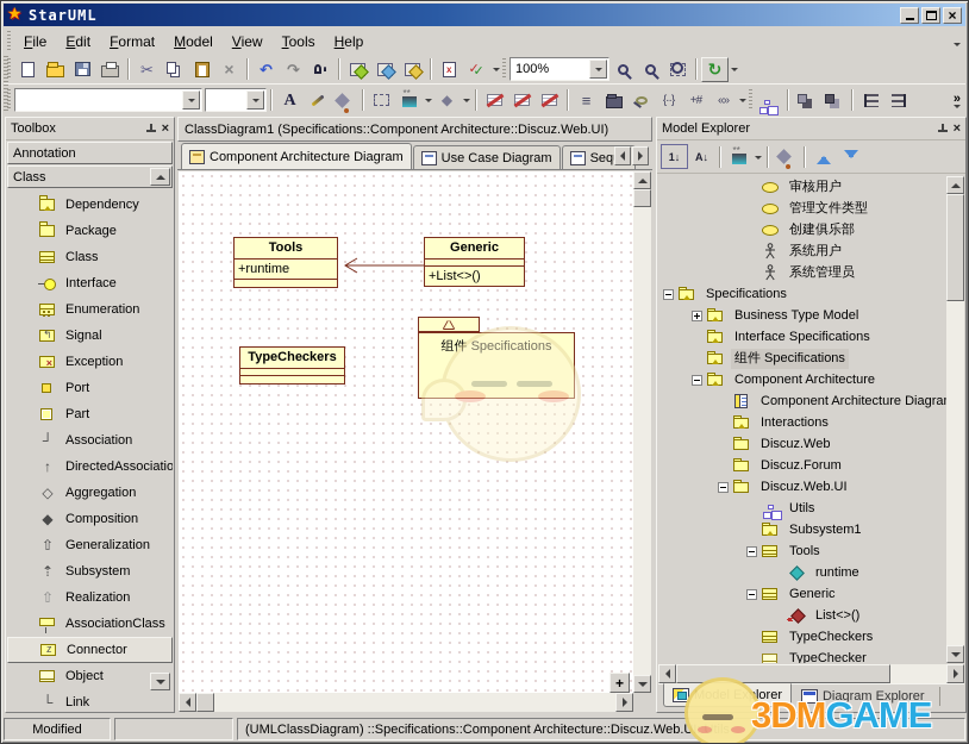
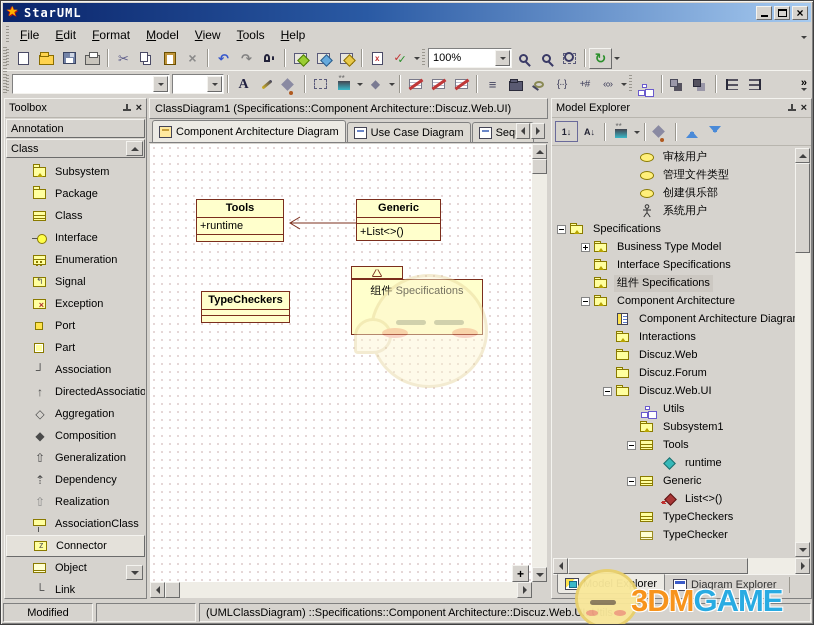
  StarUML
  ×
  File
  Edit
  Format
  Model
  View
  Tools
  Help
  ✂
  ×
  ↶
  ↷
  100%
  ↻
  A
  ◆
  ≡
  {··}
  +#
  «»
  »
  Toolbox
  ×
  Annotation
  Class
- Dependency
+ Subsystem
  Package
  Class
  Interface
  Enumeration
  Signal
  Exception
  Port
  Part
  ┘
  Association
  ↑
  DirectedAssociatio
  ◇
  Aggregation
  ◆
  Composition
  ⇧
  Generalization
  ⇡
- Subsystem
+ Dependency
  ⇧
  Realization
  AssociationClass
  Connector
  Object
  └
  Link
  ClassDiagram1 (Specifications::Component Architecture::Discuz.Web.UI)
  Component Architecture Diagram
  Use Case Diagram
  Seq
  Tools
  +runtime
  Generic
  +List<>()
  TypeCheckers
  组件 Specifications
  +
  Model Explorer
  ×
  1↓
  A↓
  审核用户
  管理文件类型
  创建俱乐部
  系统用户
- 系统管理员
  Specifications
  Business Type Model
  Interface Specifications
  组件 Specifications
  Component Architecture
  Component Architecture Diagra
  Interactions
  Discuz.Web
  Discuz.Forum
  Discuz.Web.UI
  Utils
  Subsystem1
  Tools
  runtime
  Generic
  List<>()
  TypeCheckers
  TypeChecker
  Diagram Explorer
  Modified
  (UMLClassDiagram) ::Specifications::Component Architecture::Discuz.Web.
  3DMGAME
